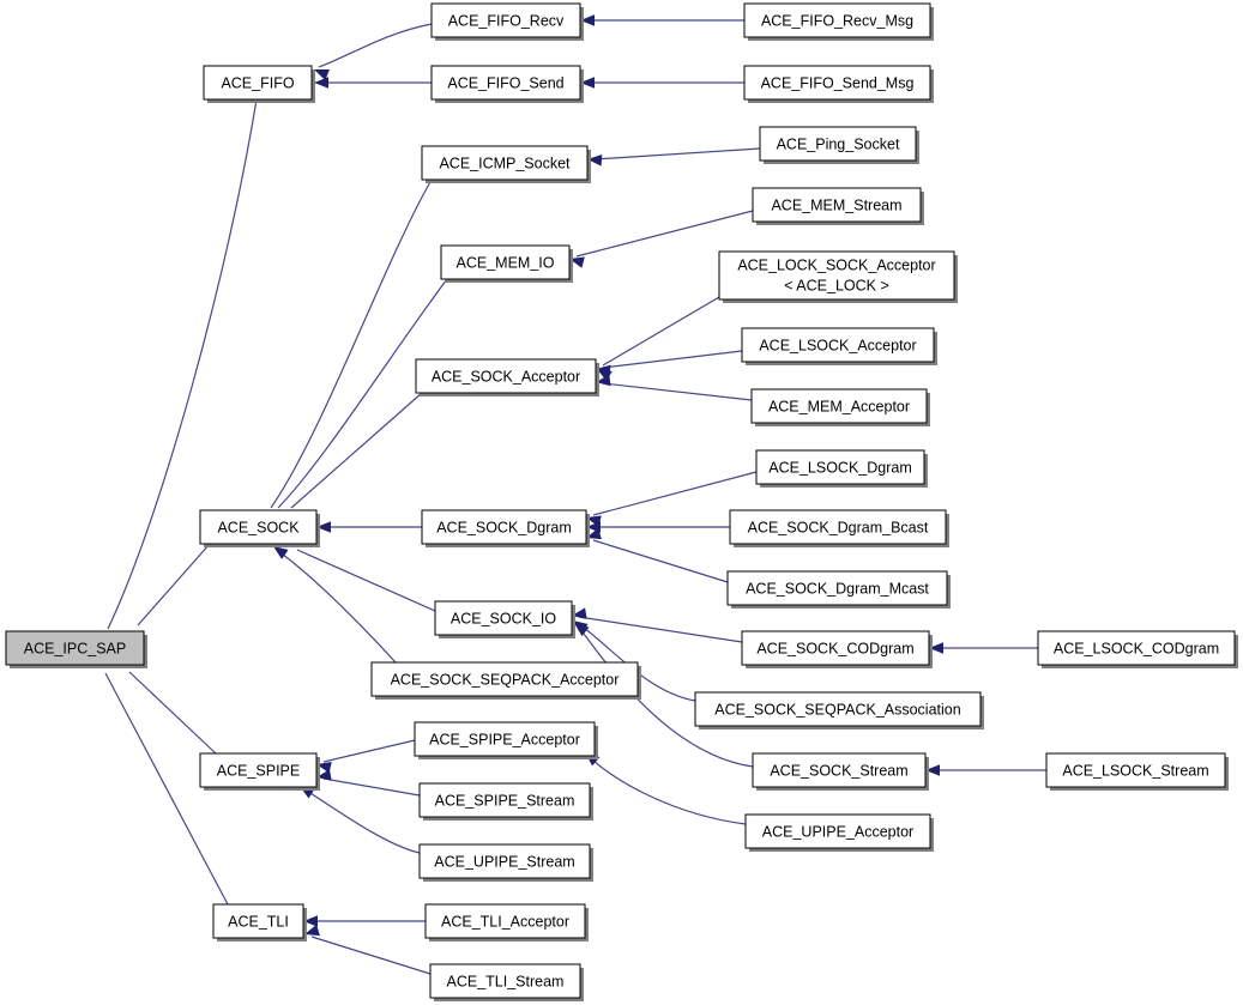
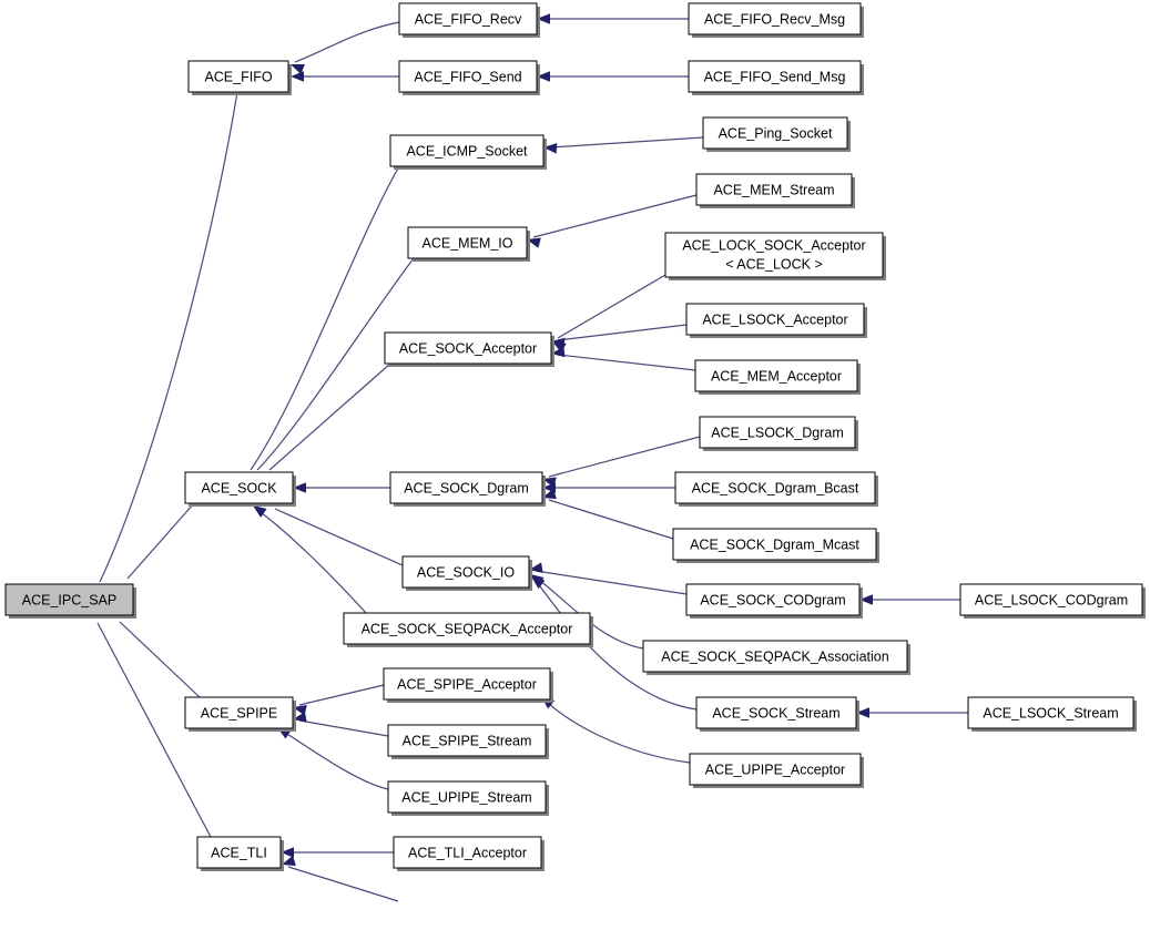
  ACE_IPC_SAP
  ACE_FIFO
  ACE_FIFO_Recv
  ACE_FIFO_Send
  ACE_FIFO_Recv_Msg
  ACE_FIFO_Send_Msg
  ACE_ICMP_Socket
  ACE_Ping_Socket
  ACE_MEM_IO
  ACE_MEM_Stream
  ACE_LOCK_SOCK_Acceptor
  < ACE_LOCK >
  ACE_SOCK_Acceptor
  ACE_LSOCK_Acceptor
  ACE_MEM_Acceptor
  ACE_SOCK
  ACE_SOCK_Dgram
  ACE_LSOCK_Dgram
  ACE_SOCK_Dgram_Bcast
  ACE_SOCK_Dgram_Mcast
  ACE_SOCK_IO
  ACE_SOCK_CODgram
  ACE_LSOCK_CODgram
  ACE_SOCK_SEQPACK_Acceptor
  ACE_SOCK_SEQPACK_Association
  ACE_SOCK_Stream
  ACE_LSOCK_Stream
  ACE_SPIPE
  ACE_SPIPE_Acceptor
  ACE_SPIPE_Stream
  ACE_UPIPE_Stream
  ACE_UPIPE_Acceptor
  ACE_TLI
  ACE_TLI_Acceptor
- ACE_TLI_Stream
